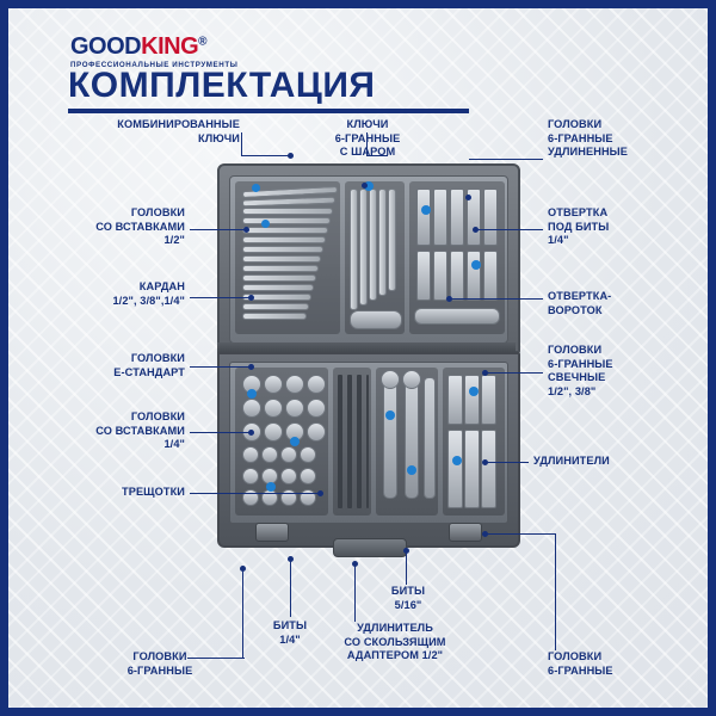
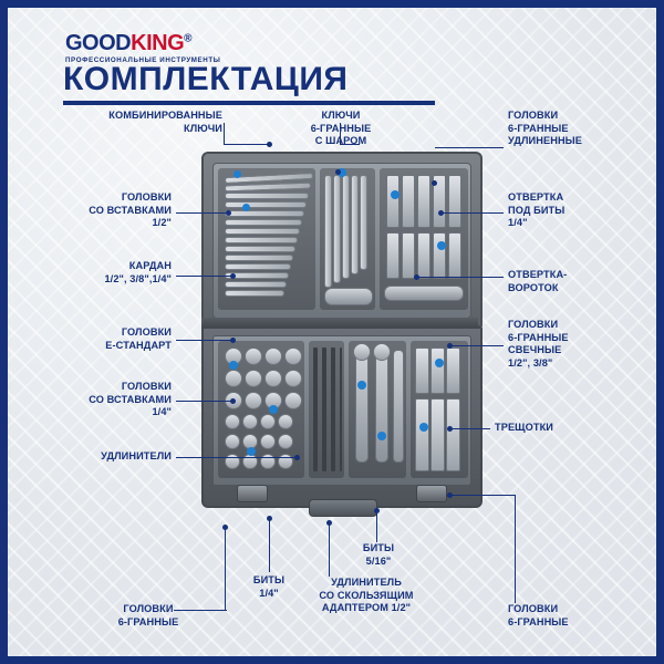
  GOODKING®
  КОМПЛЕКТАЦИЯ
  КОМБИНИРОВАННЫЕ
  КЛЮЧИ
  ГОЛОВКИ
  СО ВСТАВКАМИ
  1/2"
  КАРДАН
  1/2", 3/8",1/4"
  ГОЛОВКИ
  Е-СТАНДАРТ
  ГОЛОВКИ
  СО ВСТАВКАМИ
  1/4"
- ТРЕЩОТКИ
+ УДЛИНИТЕЛИ
  КЛЮЧИ
  6-ГРАННЫЕ
  С ШАРОМ
  ГОЛОВКИ
  6-ГРАННЫЕ
  УДЛИНЕННЫЕ
  ОТВЕРТКА
  ПОД БИТЫ
  1/4"
  ОТВЕРТКА-
  ВОРОТОК
  ГОЛОВКИ
  6-ГРАННЫЕ
  СВЕЧНЫЕ
  1/2", 3/8"
- УДЛИНИТЕЛИ
+ ТРЕЩОТКИ
  ГОЛОВКИ
  6-ГРАННЫЕ
  БИТЫ
  5/16"
  БИТЫ
  1/4"
  УДЛИНИТЕЛЬ
  СО СКОЛЬЗЯЩИМ
  АДАПТЕРОМ 1/2"
  ГОЛОВКИ
  6-ГРАННЫЕ
